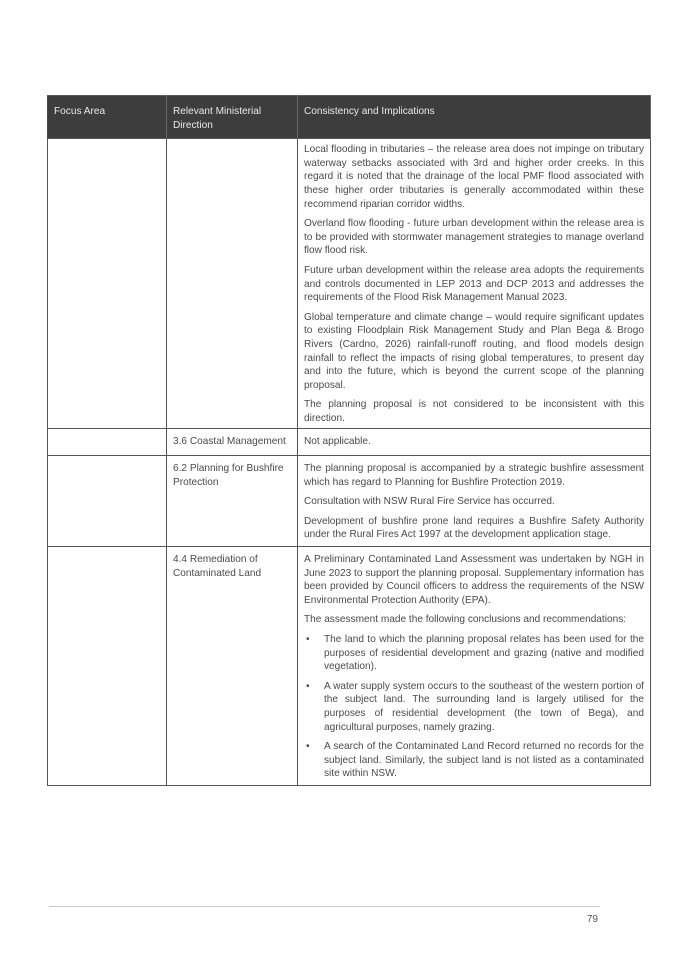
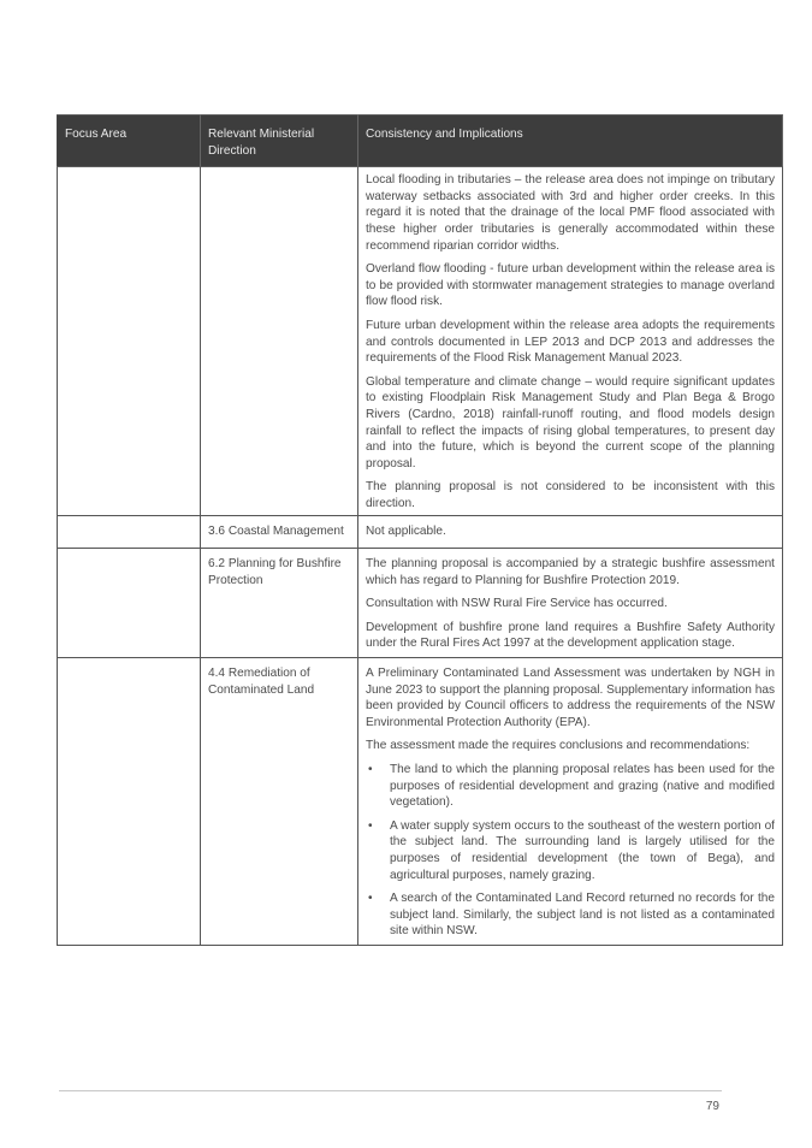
  Focus Area	Relevant Ministerial Direction	Consistency and Implications
- 		Local flooding in tributaries – the release area does not impinge on tributary waterway setbacks associated with 3rd and higher order creeks. In this regard it is noted that the drainage of the local PMF flood associated with these higher order tributaries is generally accommodated within these recommend riparian corridor widths. Overland flow flooding - future urban development within the release area is to be provided with stormwater management strategies to manage overland flow flood risk. Future urban development within the release area adopts the requirements and controls documented in LEP 2013 and DCP 2013 and addresses the requirements of the Flood Risk Management Manual 2023. Global temperature and climate change – would require significant updates to existing Floodplain Risk Management Study and Plan Bega & Brogo Rivers (Cardno, 2026) rainfall-runoff routing, and flood models design rainfall to reflect the impacts of rising global temperatures, to present day and into the future, which is beyond the current scope of the planning proposal. The planning proposal is not considered to be inconsistent with this direction.
+ 		Local flooding in tributaries – the release area does not impinge on tributary waterway setbacks associated with 3rd and higher order creeks. In this regard it is noted that the drainage of the local PMF flood associated with these higher order tributaries is generally accommodated within these recommend riparian corridor widths. Overland flow flooding - future urban development within the release area is to be provided with stormwater management strategies to manage overland flow flood risk. Future urban development within the release area adopts the requirements and controls documented in LEP 2013 and DCP 2013 and addresses the requirements of the Flood Risk Management Manual 2023. Global temperature and climate change – would require significant updates to existing Floodplain Risk Management Study and Plan Bega & Brogo Rivers (Cardno, 2018) rainfall-runoff routing, and flood models design rainfall to reflect the impacts of rising global temperatures, to present day and into the future, which is beyond the current scope of the planning proposal. The planning proposal is not considered to be inconsistent with this direction.
  	3.6 Coastal Management	Not applicable.
  	6.2 Planning for Bushfire Protection	The planning proposal is accompanied by a strategic bushfire assessment which has regard to Planning for Bushfire Protection 2019. Consultation with NSW Rural Fire Service has occurred. Development of bushfire prone land requires a Bushfire Safety Authority under the Rural Fires Act 1997 at the development application stage.
- 	4.4 Remediation of Contaminated Land	A Preliminary Contaminated Land Assessment was undertaken by NGH in June 2023 to support the planning proposal. Supplementary information has been provided by Council officers to address the requirements of the NSW Environmental Protection Authority (EPA). The assessment made the following conclusions and recommendations: • The land to which the planning proposal relates has been used for the purposes of residential development and grazing (native and modified vegetation). • A water supply system occurs to the southeast of the western portion of the subject land. The surrounding land is largely utilised for the purposes of residential development (the town of Bega), and agricultural purposes, namely grazing. • A search of the Contaminated Land Record returned no records for the subject land. Similarly, the subject land is not listed as a contaminated site within NSW.
+ 	4.4 Remediation of Contaminated Land	A Preliminary Contaminated Land Assessment was undertaken by NGH in June 2023 to support the planning proposal. Supplementary information has been provided by Council officers to address the requirements of the NSW Environmental Protection Authority (EPA). The assessment made the requires conclusions and recommendations: • The land to which the planning proposal relates has been used for the purposes of residential development and grazing (native and modified vegetation). • A water supply system occurs to the southeast of the western portion of the subject land. The surrounding land is largely utilised for the purposes of residential development (the town of Bega), and agricultural purposes, namely grazing. • A search of the Contaminated Land Record returned no records for the subject land. Similarly, the subject land is not listed as a contaminated site within NSW.
  79
